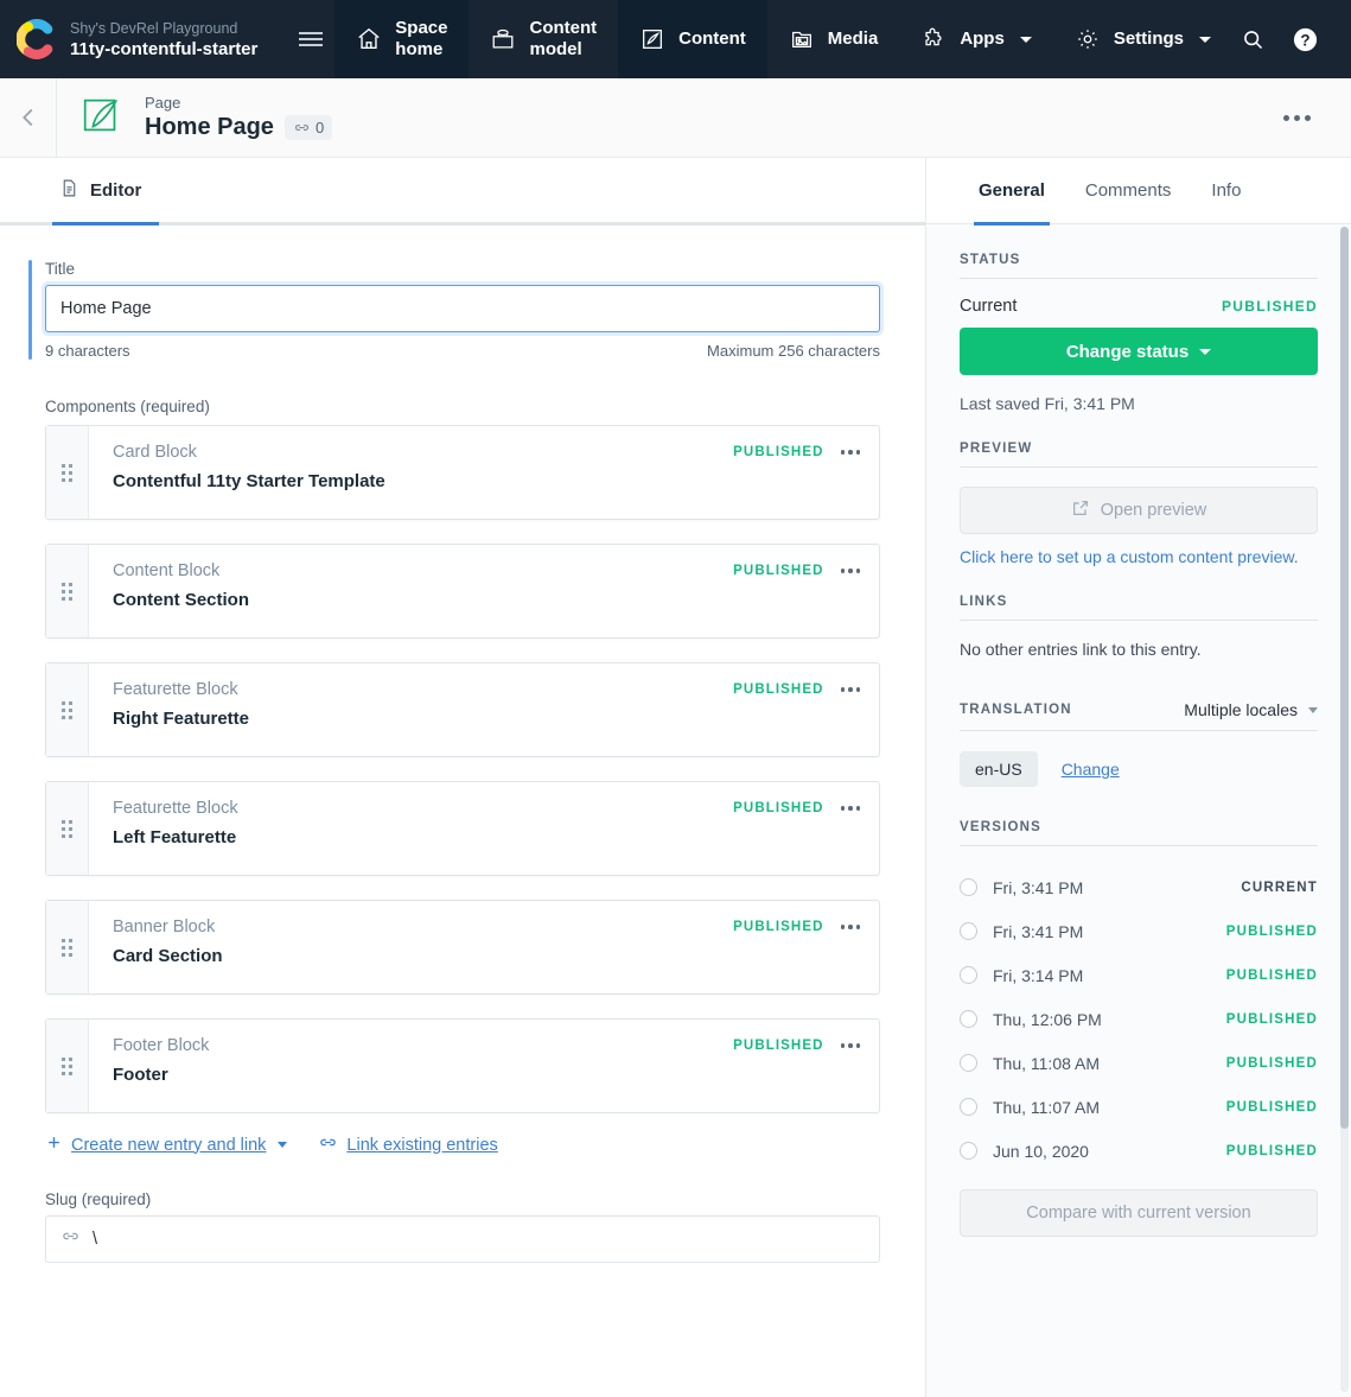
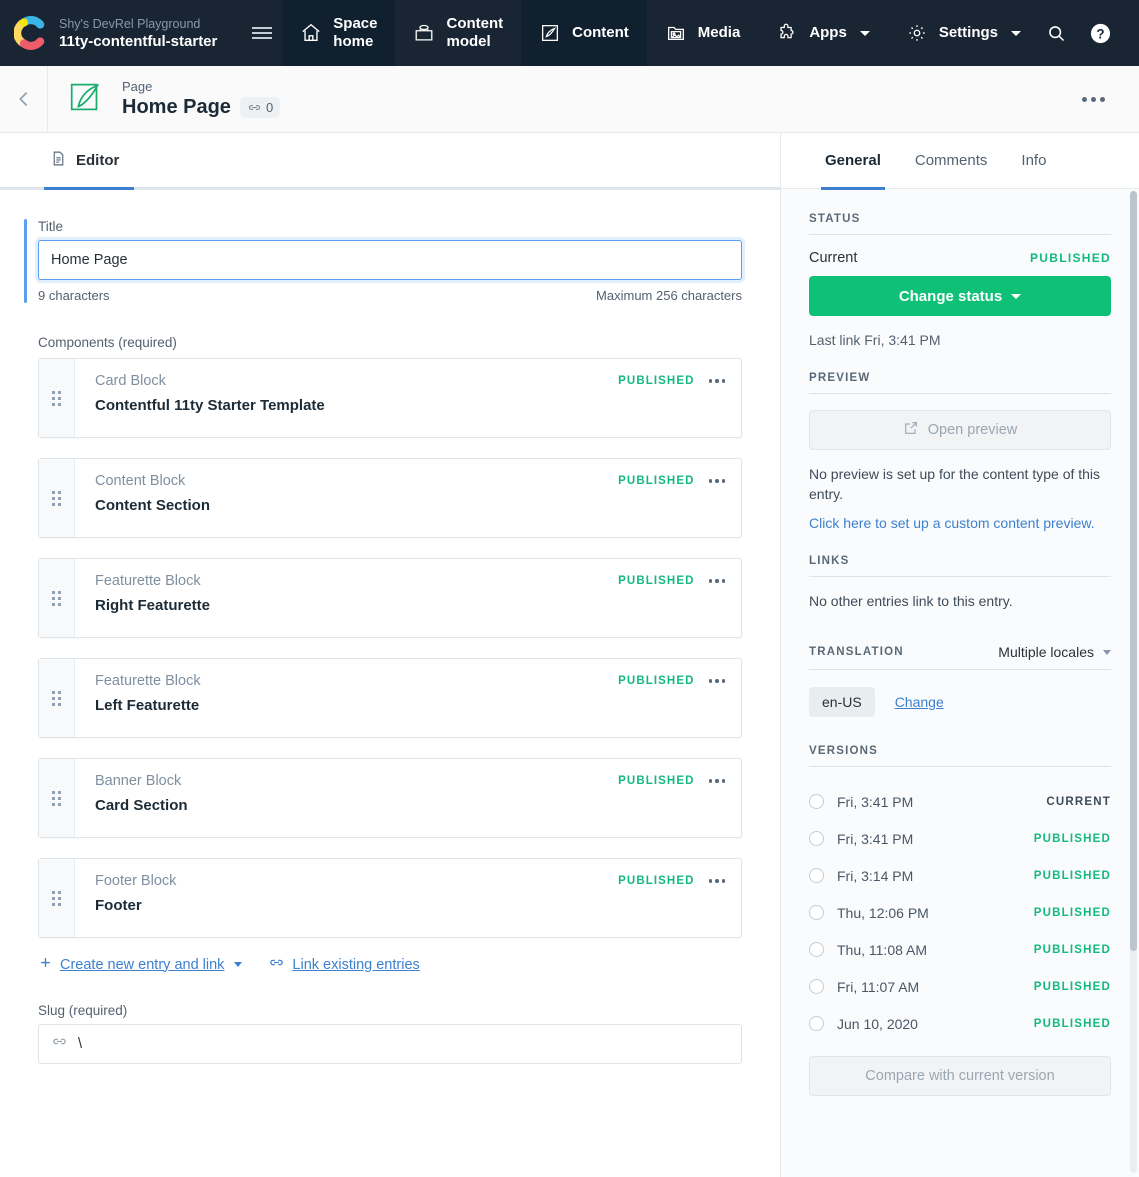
  Shy's DevRel Playground
  11ty-contentful-starter
  Space home
  Content model
  Content
  Media
  Apps
  Settings
  ?
  Page
  Home Page
  0
  Editor
  Title
  Home Page
  9 characters
  Maximum 256 characters
  Components (required)
  Card Block
  PUBLISHED
  Contentful 11ty Starter Template
  Content Block
  PUBLISHED
  Content Section
  Featurette Block
  PUBLISHED
  Right Featurette
  Featurette Block
  PUBLISHED
  Left Featurette
  Banner Block
  PUBLISHED
  Card Section
  Footer Block
  PUBLISHED
  Footer
  Create new entry and link
  Link existing entries
  Slug (required)
  \
  General
  Comments
  Info
  STATUS
  Current
  PUBLISHED
  Change status
- Last saved Fri, 3:41 PM
+ Last link Fri, 3:41 PM
  PREVIEW
  Open preview
+ No preview is set up for the content type of this entry.
  Click here to set up a custom content preview.
  LINKS
  No other entries link to this entry.
  TRANSLATION
  Multiple locales
  en-US
  Change
  VERSIONS
  Fri, 3:41 PM
  CURRENT
  Fri, 3:41 PM
  PUBLISHED
  Fri, 3:14 PM
  PUBLISHED
  Thu, 12:06 PM
  PUBLISHED
  Thu, 11:08 AM
  PUBLISHED
- Thu, 11:07 AM
+ Fri, 11:07 AM
  PUBLISHED
  Jun 10, 2020
  PUBLISHED
  Compare with current version
